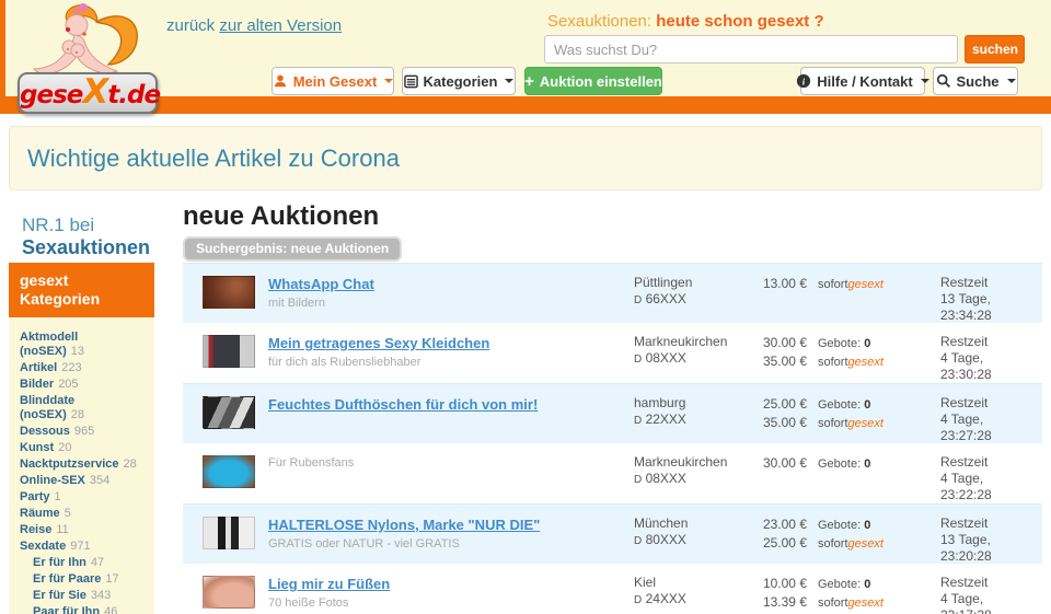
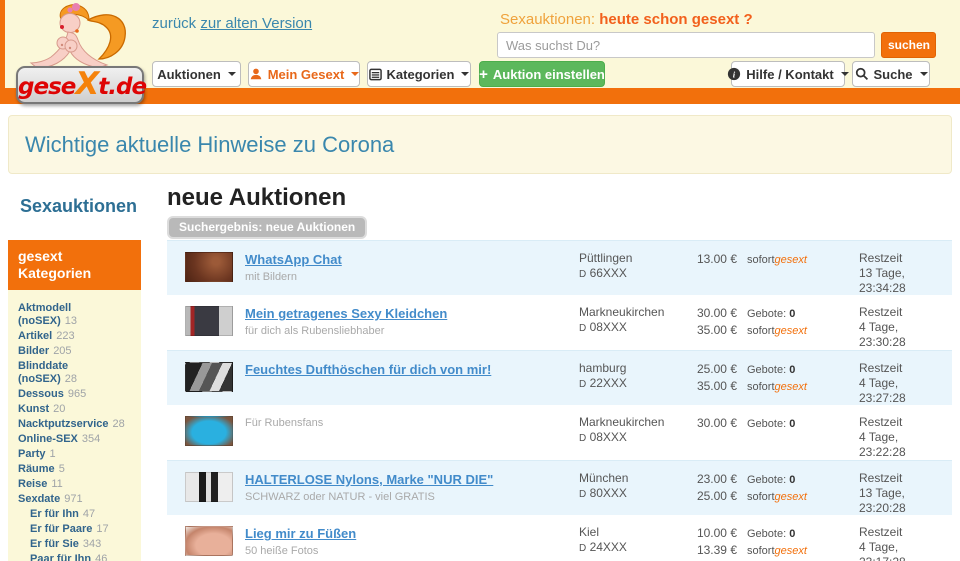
  geseXt.de
  zurück zur alten Version
  Sexauktionen: heute schon gesext ?
  Was suchst Du?
  suchen
+ Auktionen
  Mein Gesext
  Kategorien
  +
  Auktion einstellen
  i
  Hilfe / Kontakt
  Suche
- Wichtige aktuelle Artikel zu Corona
+ Wichtige aktuelle Hinweise zu Corona
- NR.1 bei
  Sexauktionen
  gesext
  Kategorien
  Aktmodell (noSEX) 13
  Artikel 223
  Bilder 205
  Blinddate (noSEX) 28
  Dessous 965
  Kunst 20
  Nacktputzservice 28
  Online-SEX 354
  Party 1
  Räume 5
  Reise 11
  Sexdate 971
  Er für Ihn 47
  Er für Paare 17
  Er für Sie 343
  Paar für Ihn 46
  neue Auktionen
  Suchergebnis: neue Auktionen
  WhatsApp Chat
  mit Bildern
  Püttlingen
  D 66XXX
  13.00 €
  sofortgesext
  Restzeit
  13 Tage,
  23:34:28
  Mein getragenes Sexy Kleidchen
  für dich als Rubensliebhaber
  Markneukirchen
  D 08XXX
  30.00 €
  Gebote: 0
  35.00 €
  sofortgesext
  Restzeit
  4 Tage,
  23:30:28
  Feuchtes Dufthöschen für dich von mir!
  hamburg
  D 22XXX
  25.00 €
  Gebote: 0
  35.00 €
  sofortgesext
  Restzeit
  4 Tage,
  23:27:28
  Für Rubensfans
  Markneukirchen
  D 08XXX
  30.00 €
  Gebote: 0
  Restzeit
  4 Tage,
  23:22:28
  HALTERLOSE Nylons, Marke "NUR DIE"
- GRATIS oder NATUR - viel GRATIS
+ SCHWARZ oder NATUR - viel GRATIS
  München
  D 80XXX
  23.00 €
  Gebote: 0
  25.00 €
  sofortgesext
  Restzeit
  13 Tage,
  23:20:28
  Lieg mir zu Füßen
- 70 heiße Fotos
+ 50 heiße Fotos
  Kiel
  D 24XXX
  10.00 €
  Gebote: 0
  13.39 €
  sofortgesext
  Restzeit
  4 Tage,
